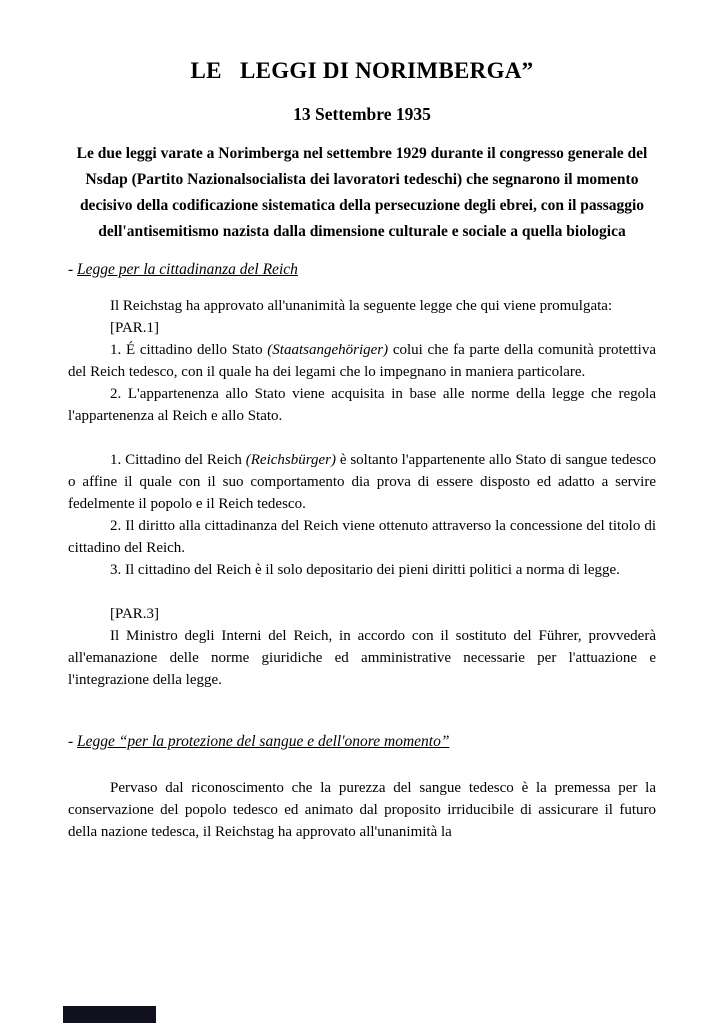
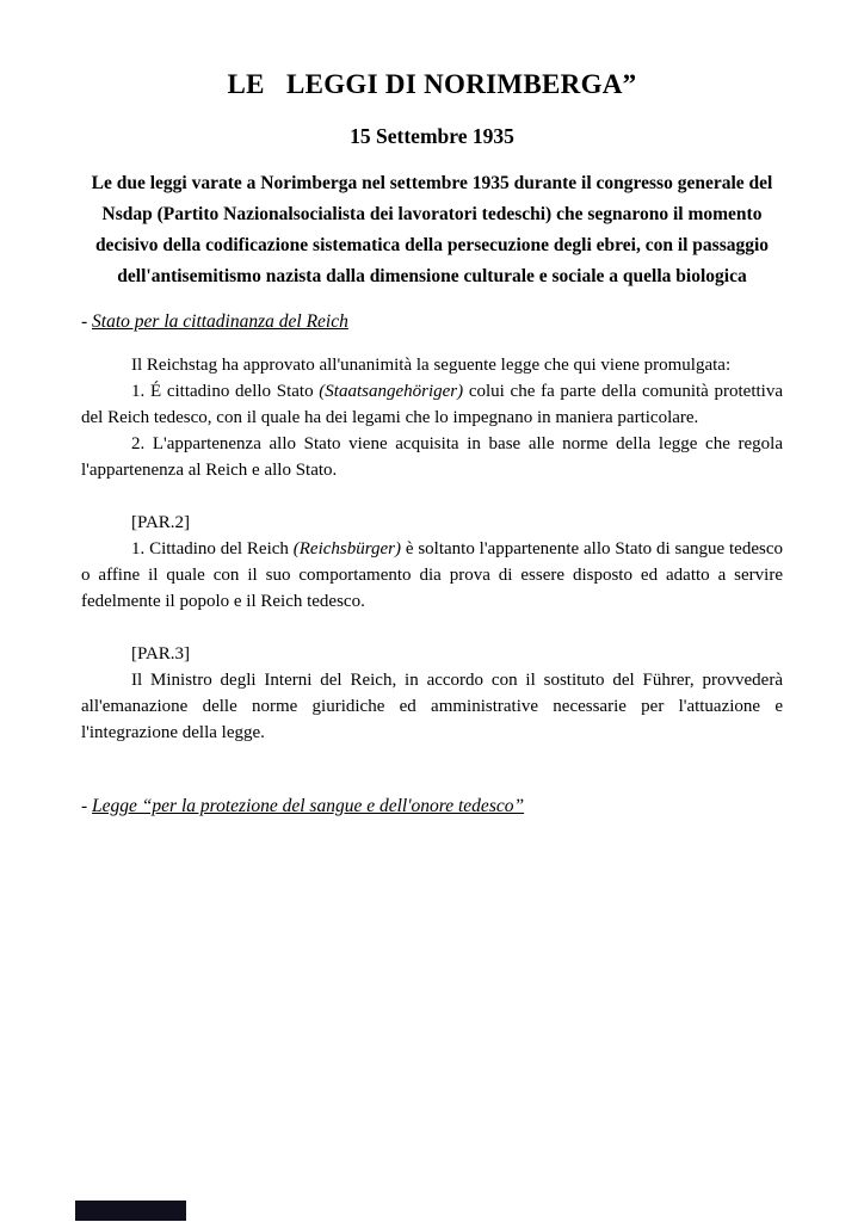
  LE LEGGI DI NORIMBERGA”
- 13 Settembre 1935
+ 15 Settembre 1935
- Le due leggi varate a Norimberga nel settembre 1929 durante il congresso generale del Nsdap (Partito Nazionalsocialista dei lavoratori tedeschi) che segnarono il momento decisivo della codificazione sistematica della persecuzione degli ebrei, con il passaggio dell'antisemitismo nazista dalla dimensione culturale e sociale a quella biologica
+ Le due leggi varate a Norimberga nel settembre 1935 durante il congresso generale del Nsdap (Partito Nazionalsocialista dei lavoratori tedeschi) che segnarono il momento decisivo della codificazione sistematica della persecuzione degli ebrei, con il passaggio dell'antisemitismo nazista dalla dimensione culturale e sociale a quella biologica
- - Legge per la cittadinanza del Reich
+ - Stato per la cittadinanza del Reich
  Il Reichstag ha approvato all'unanimità la seguente legge che qui viene promulgata:
- [PAR.1]
  1. É cittadino dello Stato (Staatsangehöriger) colui che fa parte della comunità protettiva del Reich tedesco, con il quale ha dei legami che lo impegnano in maniera particolare.
  2. L'appartenenza allo Stato viene acquisita in base alle norme della legge che regola l'appartenenza al Reich e allo Stato.
+ [PAR.2]
  1. Cittadino del Reich (Reichsbürger) è soltanto l'appartenente allo Stato di sangue tedesco o affine il quale con il suo comportamento dia prova di essere disposto ed adatto a servire fedelmente il popolo e il Reich tedesco.
- 2. Il diritto alla cittadinanza del Reich viene ottenuto attraverso la concessione del titolo di cittadino del Reich.
- 3. Il cittadino del Reich è il solo depositario dei pieni diritti politici a norma di legge.
  [PAR.3]
  Il Ministro degli Interni del Reich, in accordo con il sostituto del Führer, provvederà all'emanazione delle norme giuridiche ed amministrative necessarie per l'attuazione e l'integrazione della legge.
- - Legge “per la protezione del sangue e dell'onore momento”
+ - Legge “per la protezione del sangue e dell'onore tedesco”
- Pervaso dal riconoscimento che la purezza del sangue tedesco è la premessa per la conservazione del popolo tedesco ed animato dal proposito irriducibile di assicurare il futuro della nazione tedesca, il Reichstag ha approvato all'unanimità la
